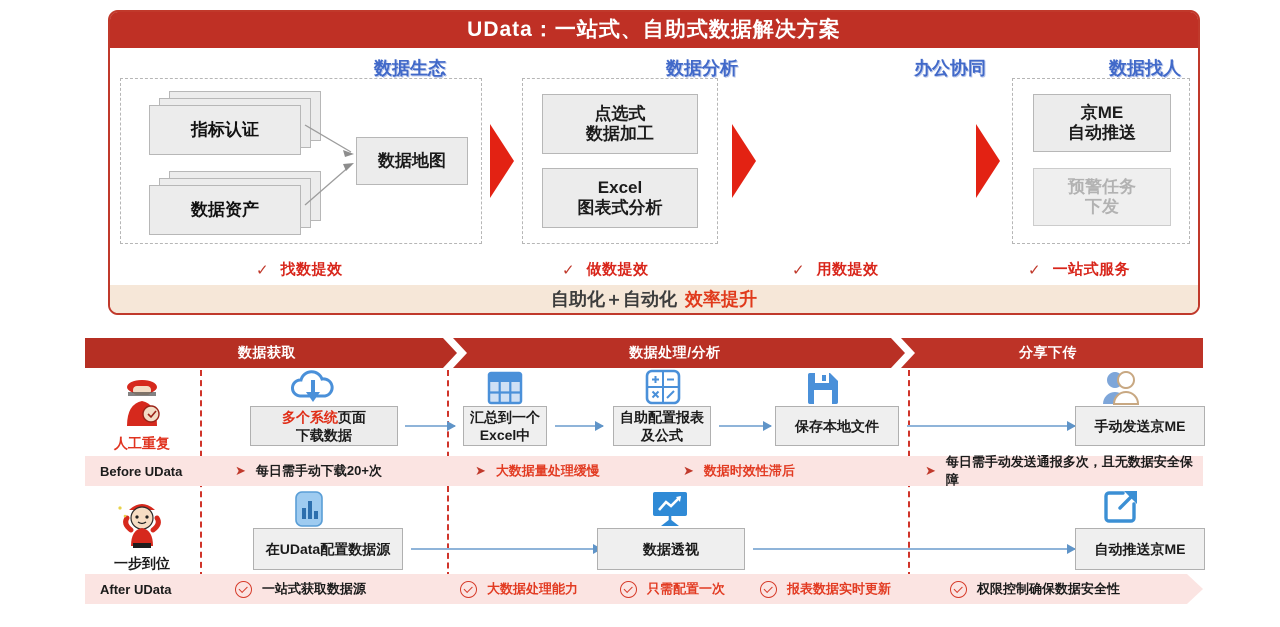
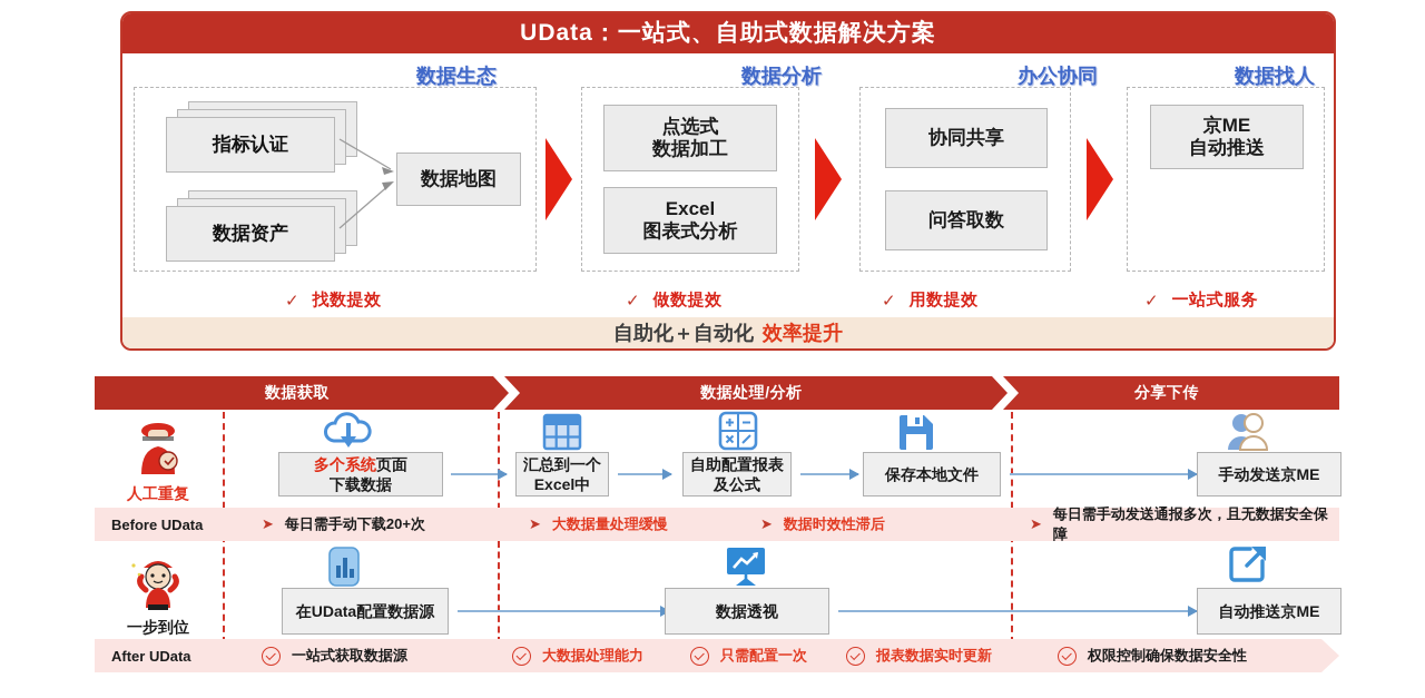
  UData：一站式、自助式数据解决方案
  数据生态
  数据分析
  办公协同
  数据找人
  指标认证
  数据资产
  数据地图
  点选式
  数据加工
  Excel
  图表式分析
+ 协同共享
+ 问答取数
  京ME
  自动推送
- 预警任务
- 下发
  ✓
  找数提效
  ✓
  做数提效
  ✓
  用数提效
  ✓
  一站式服务
  自助化＋自动化
  效率提升
  数据获取
  数据处理/分析
  分享下传
  人工重复
  多个系统页面
  下载数据
  汇总到一个
  Excel中
  自助配置报表
  及公式
  保存本地文件
  手动发送京ME
  Before UData
  ➤
  每日需手动下载20+次
  ➤
  大数据量处理缓慢
  ➤
  数据时效性滞后
  ➤
  每日需手动发送通报多次，且无数据安全保障
  一步到位
  在UData配置数据源
  数据透视
  自动推送京ME
  After UData
  一站式获取数据源
  大数据处理能力
  只需配置一次
  报表数据实时更新
  权限控制确保数据安全性
